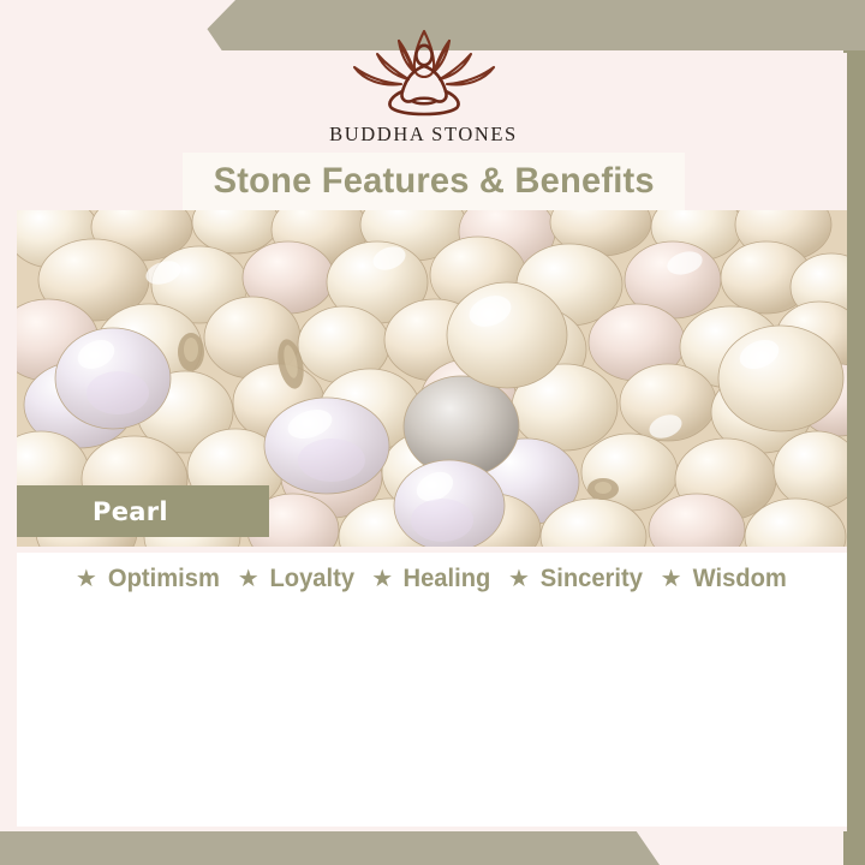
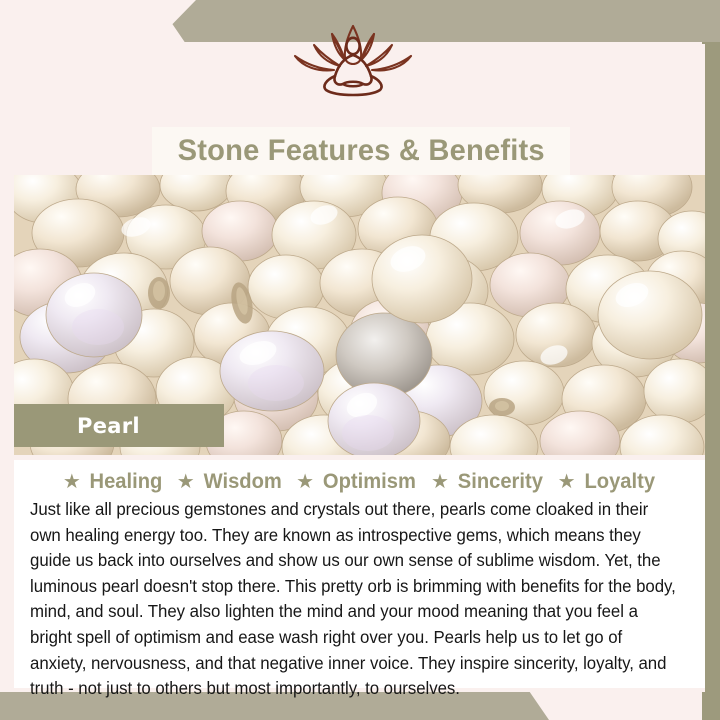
- BUDDHA STONES
  Stone Features & Benefits
  Pearl
  ★
- Optimism
+ Healing
  ★
- Loyalty
+ Wisdom
  ★
- Healing
+ Optimism
  ★
  Sincerity
  ★
- Wisdom
+ Loyalty
+ Just like all precious gemstones and crystals out there, pearls come cloaked in their own healing energy too. They are known as introspective gems, which means they guide us back into ourselves and show us our own sense of sublime wisdom. Yet, the luminous pearl doesn't stop there. This pretty orb is brimming with benefits for the body, mind, and soul. They also lighten the mind and your mood meaning that you feel a bright spell of optimism and ease wash right over you. Pearls help us to let go of anxiety, nervousness, and that negative inner voice. They inspire sincerity, loyalty, and truth - not just to others but most importantly, to ourselves.
